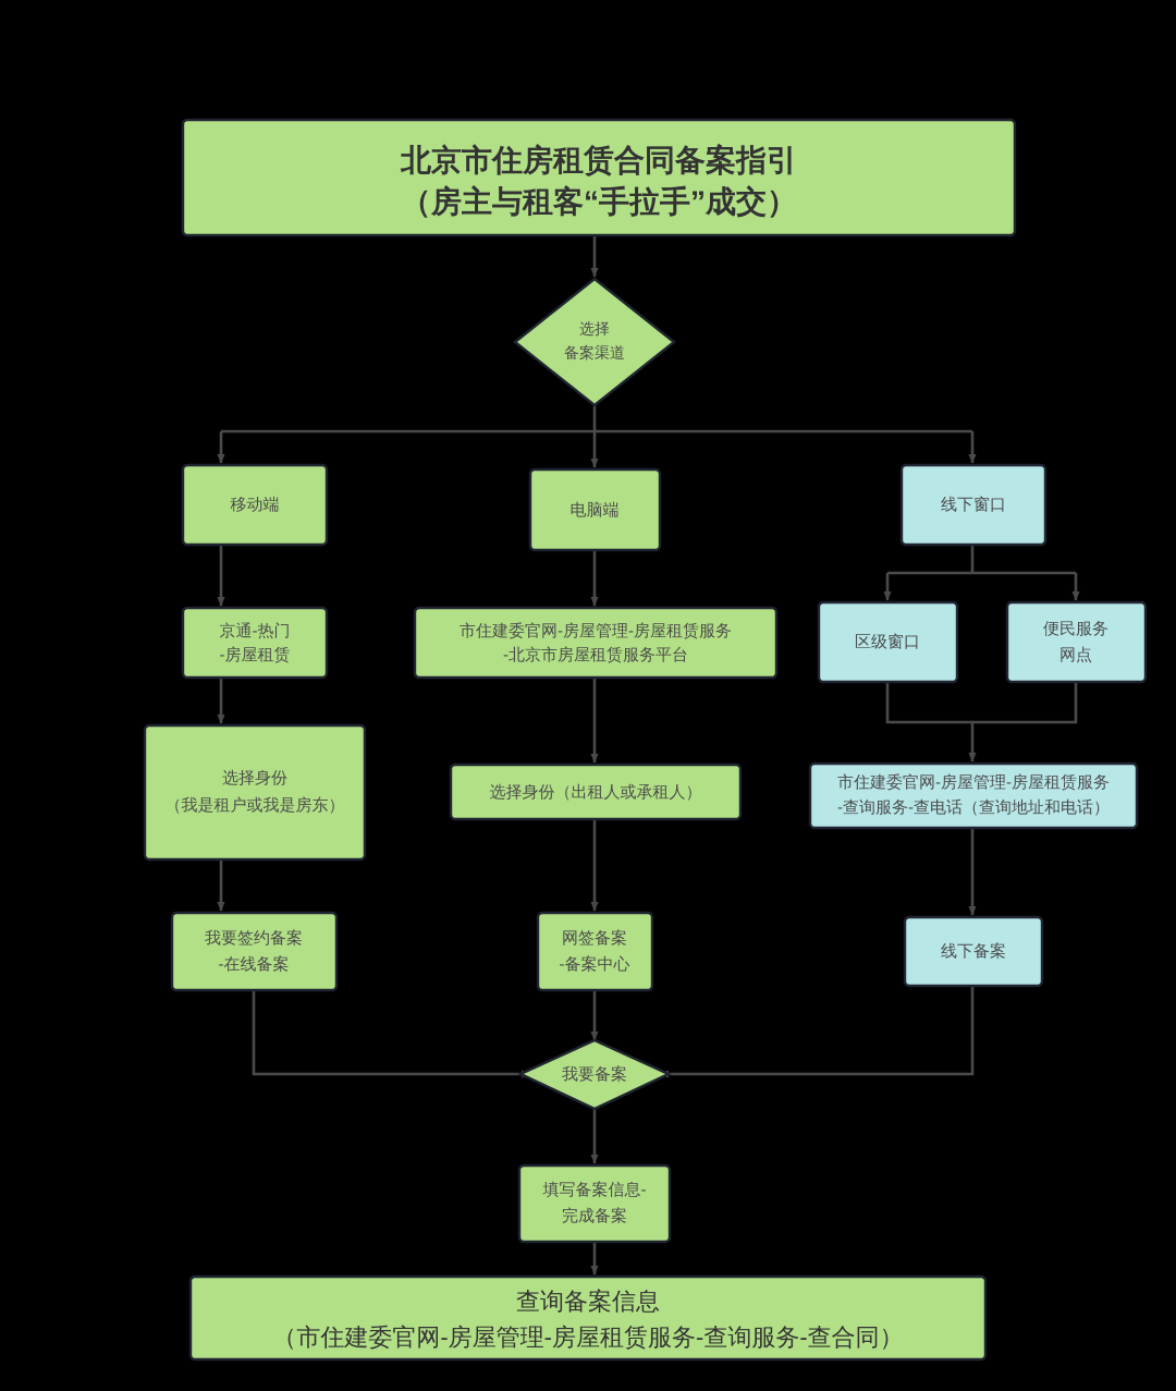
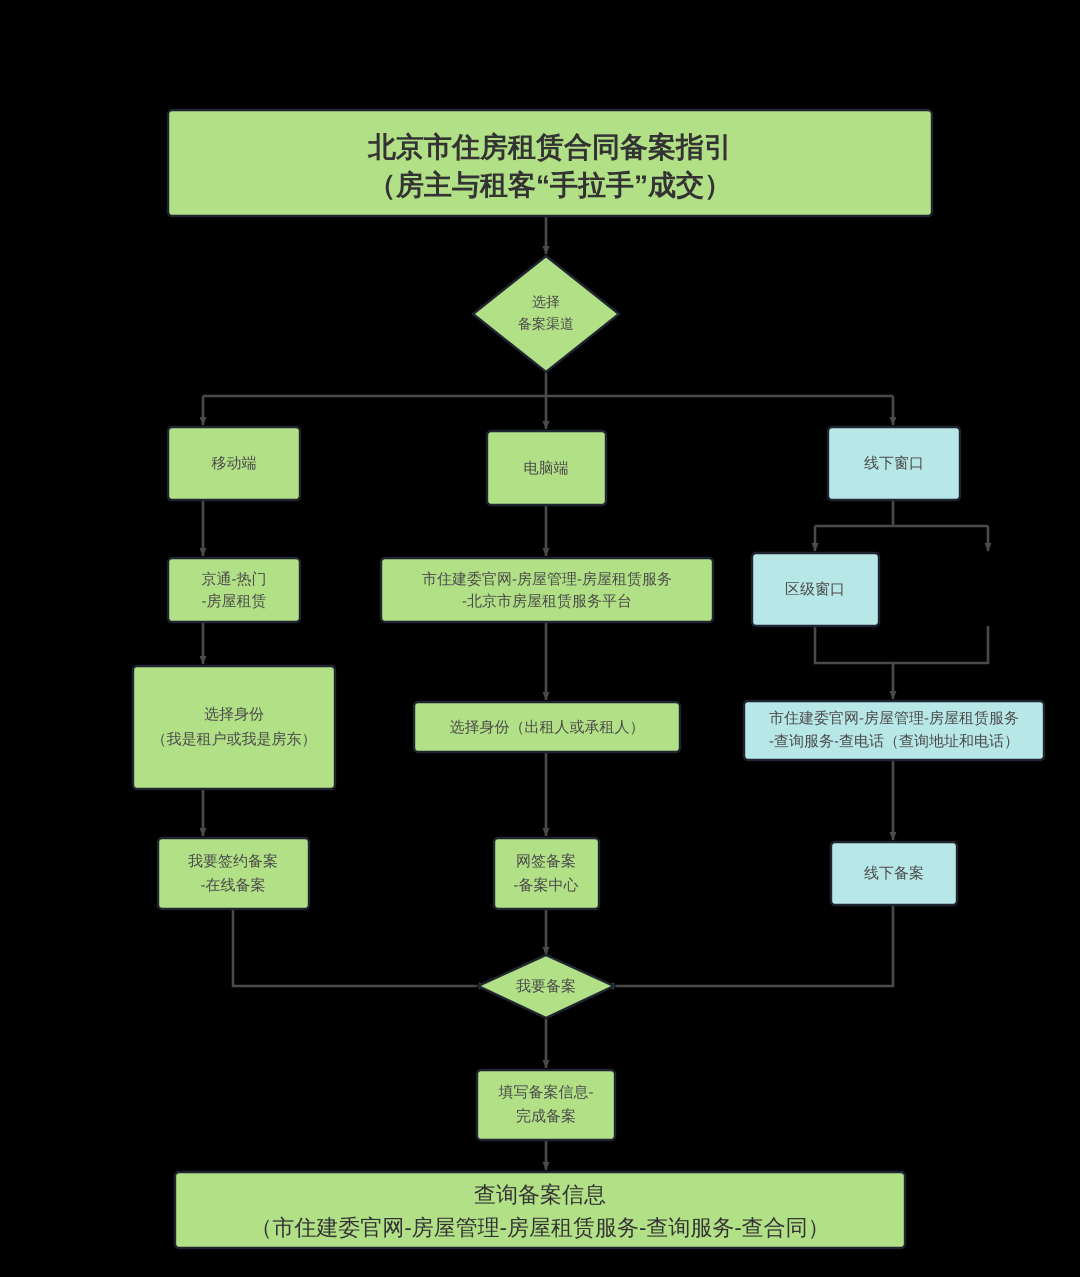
  北京市住房租赁合同备案指引
  （房主与租客“手拉手”成交）
  选择
  备案渠道
  移动端
  电脑端
  线下窗口
  京通-热门
  -房屋租赁
  市住建委官网-房屋管理-房屋租赁服务
  -北京市房屋租赁服务平台
  区级窗口
- 便民服务
- 网点
  选择身份
  （我是租户或我是房东）
  选择身份（出租人或承租人）
  市住建委官网-房屋管理-房屋租赁服务
  -查询服务-查电话（查询地址和电话）
  我要签约备案
  -在线备案
  网签备案
  -备案中心
  线下备案
  我要备案
  填写备案信息-
  完成备案
  查询备案信息
  （市住建委官网-房屋管理-房屋租赁服务-查询服务-查合同）
